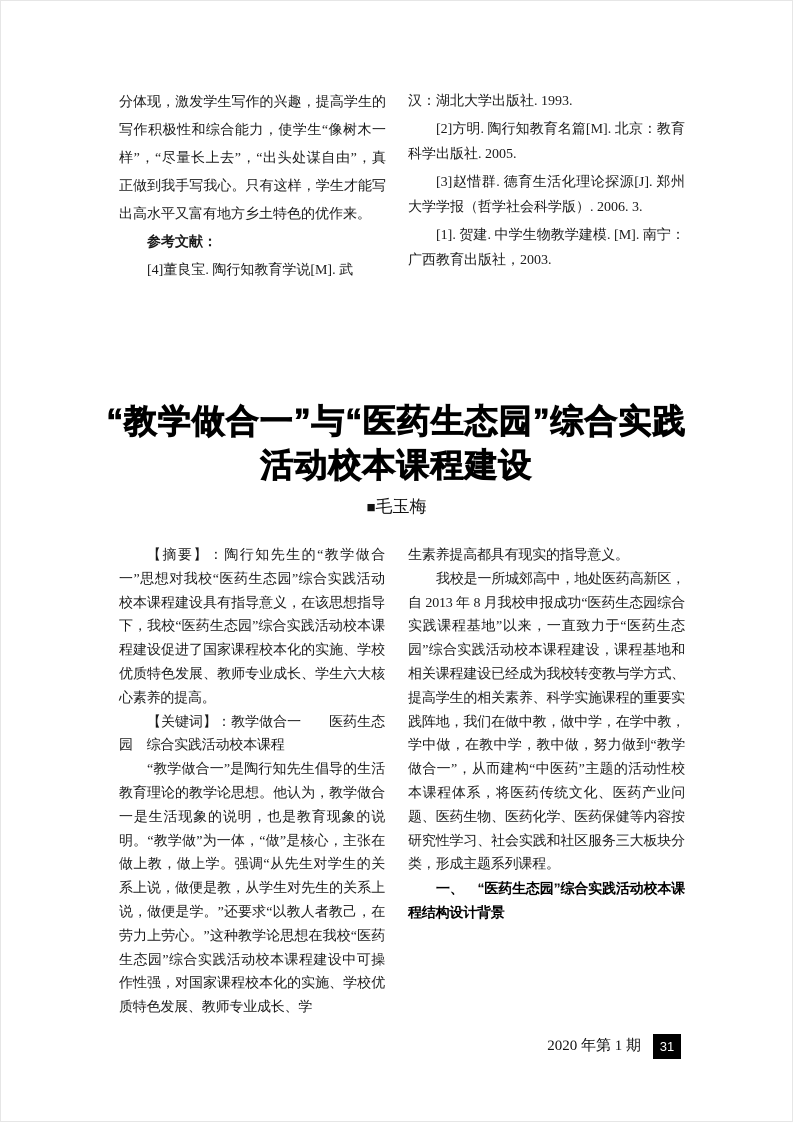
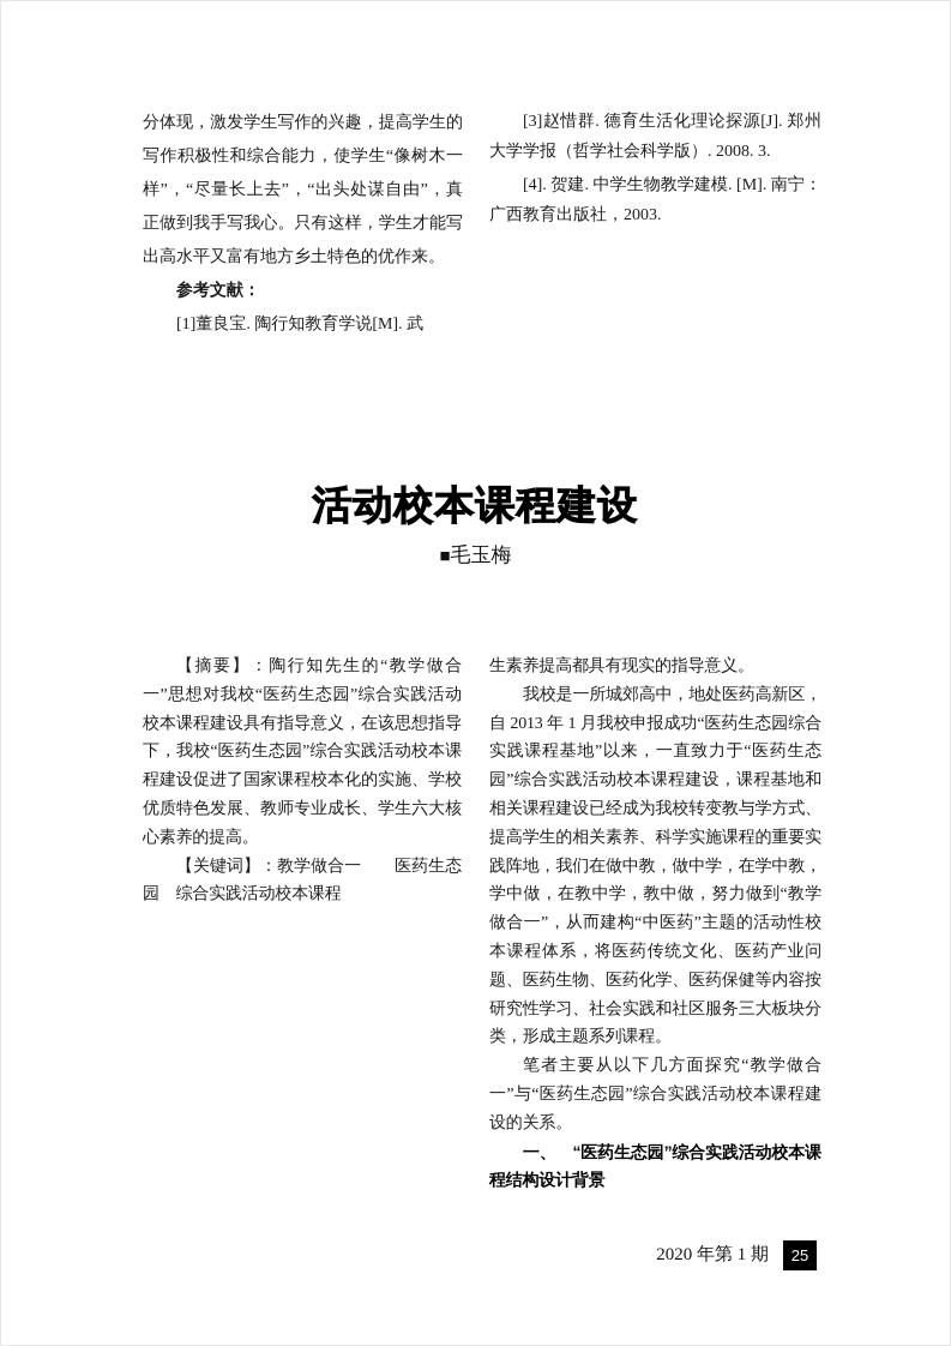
  分体现，激发学生写作的兴趣，提高学生的写作积极性和综合能力，使学生“像树木一样”，“尽量长上去”，“出头处谋自由”，真正做到我手写我心。只有这样，学生才能写出高水平又富有地方乡土特色的优作来。
  参考文献：
- [4]董良宝. 陶行知教育学说[M]. 武
+ [1]董良宝. 陶行知教育学说[M]. 武
- 汉：湖北大学出版社. 1993.
- [2]方明. 陶行知教育名篇[M]. 北京：教育科学出版社. 2005.
- [3]赵惜群. 德育生活化理论探源[J]. 郑州大学学报（哲学社会科学版）. 2006. 3.
+ [3]赵惜群. 德育生活化理论探源[J]. 郑州大学学报（哲学社会科学版）. 2008. 3.
- [1]. 贺建. 中学生物教学建模. [M]. 南宁：广西教育出版社，2003.
+ [4]. 贺建. 中学生物教学建模. [M]. 南宁：广西教育出版社，2003.
- “教学做合一”与“医药生态园”综合实践
  活动校本课程建设
  ■毛玉梅
  【摘要】：陶行知先生的“教学做合一”思想对我校“医药生态园”综合实践活动校本课程建设具有指导意义，在该思想指导下，我校“医药生态园”综合实践活动校本课程建设促进了国家课程校本化的实施、学校优质特色发展、教师专业成长、学生六大核心素养的提高。
  【关键词】：教学做合一 医药生态园 综合实践活动校本课程
- “教学做合一”是陶行知先生倡导的生活教育理论的教学论思想。他认为，教学做合一是生活现象的说明，也是教育现象的说明。“教学做”为一体，“做”是核心，主张在做上教，做上学。强调“从先生对学生的关系上说，做便是教，从学生对先生的关系上说，做便是学。”还要求“以教人者教己，在劳力上劳心。”这种教学论思想在我校“医药生态园”综合实践活动校本课程建设中可操作性强，对国家课程校本化的实施、学校优质特色发展、教师专业成长、学
  生素养提高都具有现实的指导意义。
- 我校是一所城郊高中，地处医药高新区，自 2013 年 8 月我校申报成功“医药生态园综合实践课程基地”以来，一直致力于“医药生态园”综合实践活动校本课程建设，课程基地和相关课程建设已经成为我校转变教与学方式、提高学生的相关素养、科学实施课程的重要实践阵地，我们在做中教，做中学，在学中教，学中做，在教中学，教中做，努力做到“教学做合一”，从而建构“中医药”主题的活动性校本课程体系，将医药传统文化、医药产业问题、医药生物、医药化学、医药保健等内容按研究性学习、社会实践和社区服务三大板块分类，形成主题系列课程。
+ 我校是一所城郊高中，地处医药高新区，自 2013 年 1 月我校申报成功“医药生态园综合实践课程基地”以来，一直致力于“医药生态园”综合实践活动校本课程建设，课程基地和相关课程建设已经成为我校转变教与学方式、提高学生的相关素养、科学实施课程的重要实践阵地，我们在做中教，做中学，在学中教，学中做，在教中学，教中做，努力做到“教学做合一”，从而建构“中医药”主题的活动性校本课程体系，将医药传统文化、医药产业问题、医药生物、医药化学、医药保健等内容按研究性学习、社会实践和社区服务三大板块分类，形成主题系列课程。
+ 笔者主要从以下几方面探究“教学做合一”与“医药生态园”综合实践活动校本课程建设的关系。
  一、 “医药生态园”综合实践活动校本课程结构设计背景
  2020 年第 1 期
- 31
+ 25
